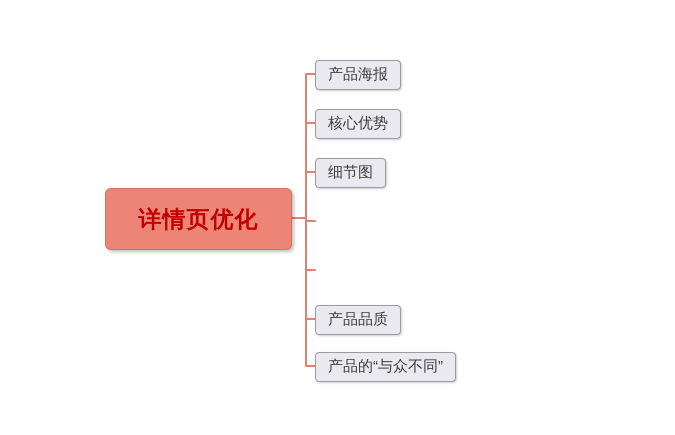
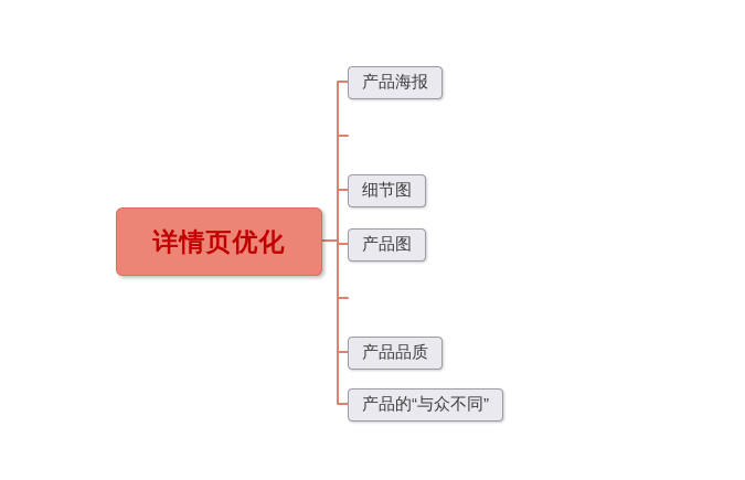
  详情页优化
  产品海报
- 核心优势
  细节图
+ 产品图
  产品品质
  产品的“与众不同”
